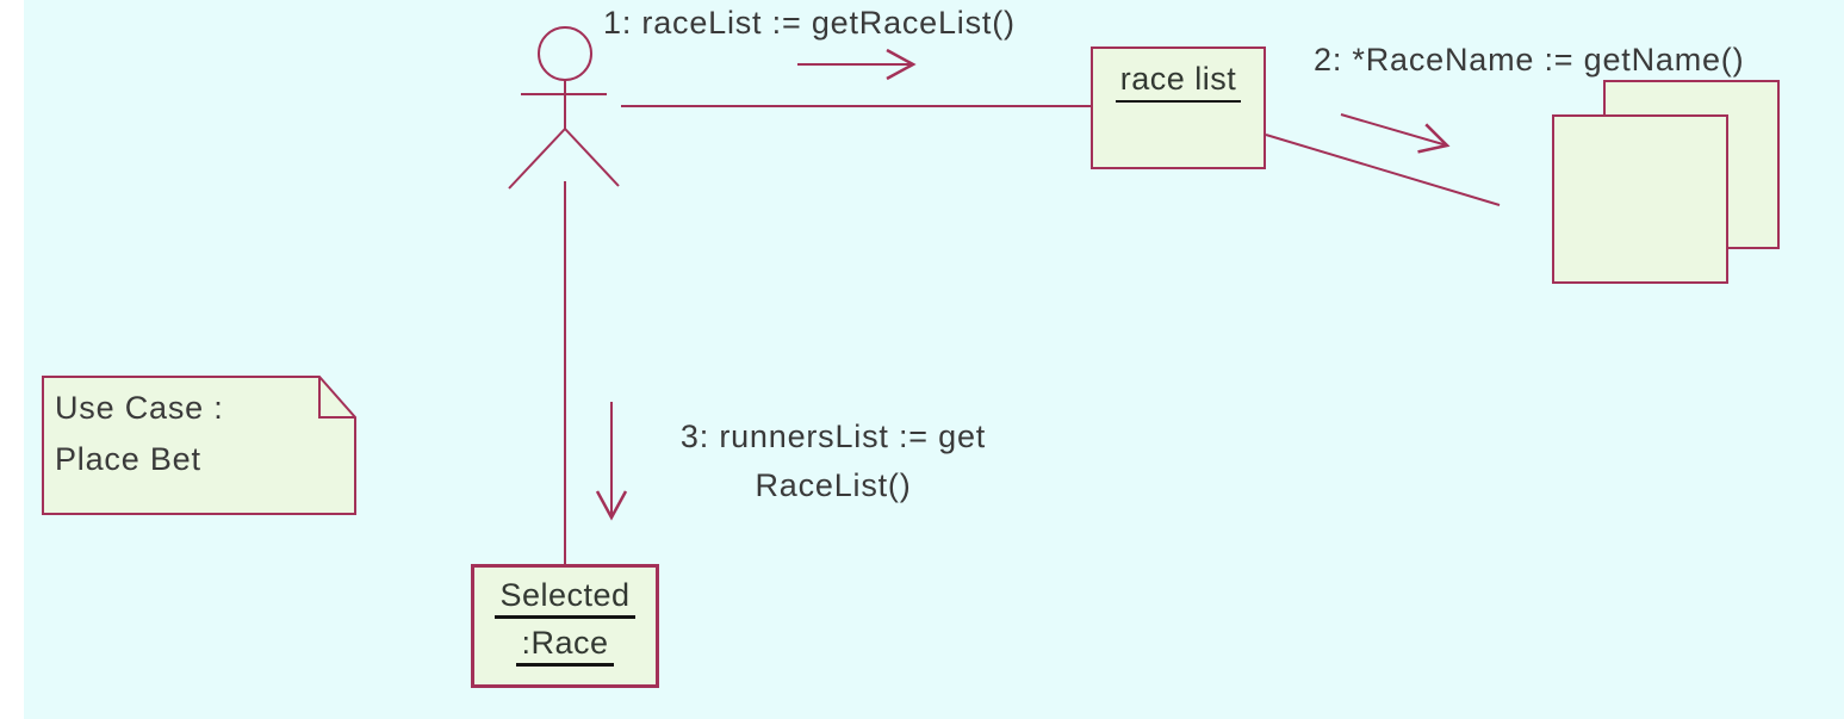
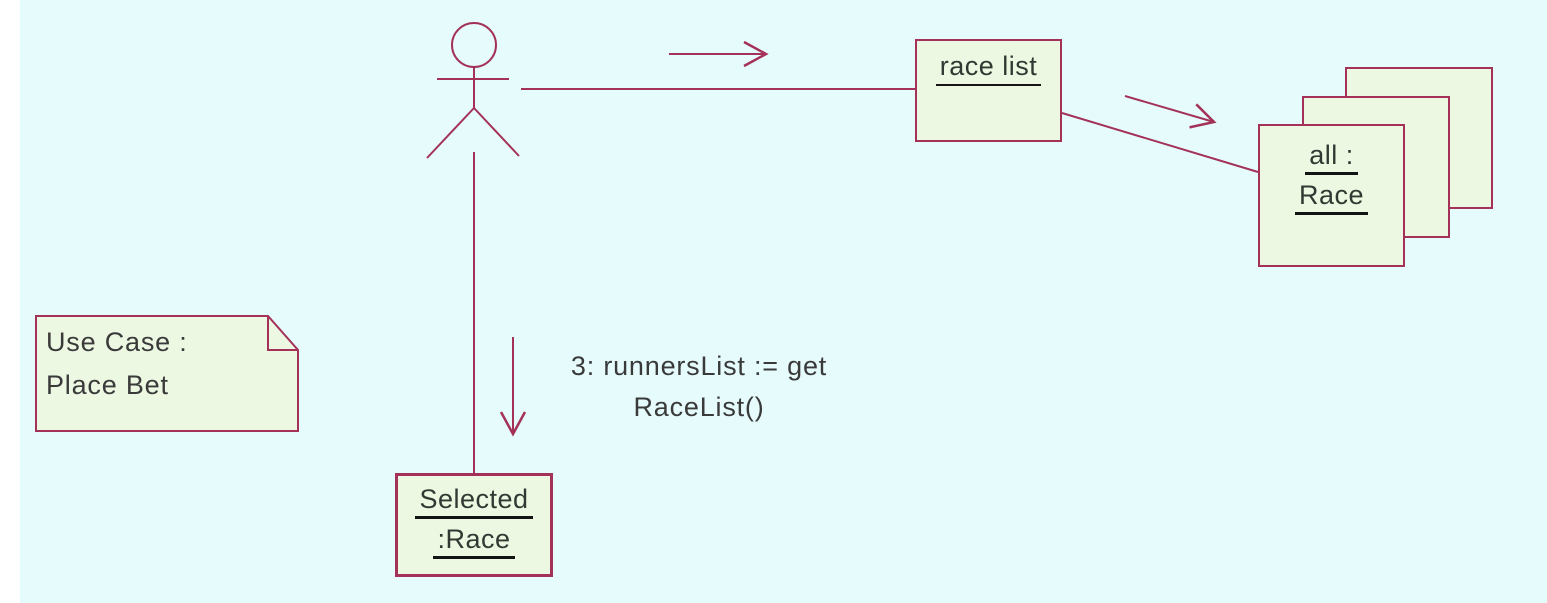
- 1: raceList := getRaceList()
- 2: *RaceName := getName()
  3: runnersList := get
  RaceList()
  race list
+ all :
+ Race
  Selected
  :Race
  Use Case :
  Place Bet
